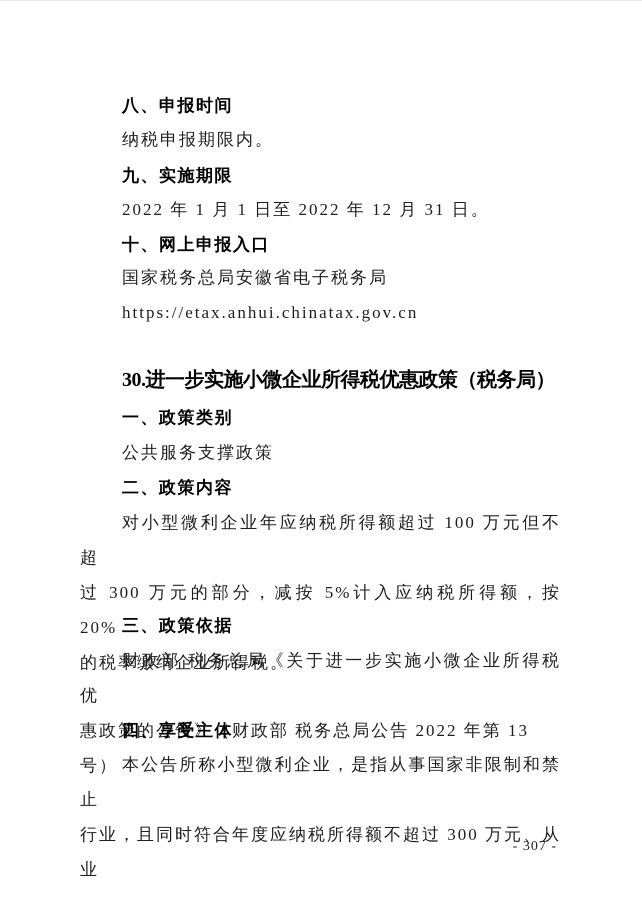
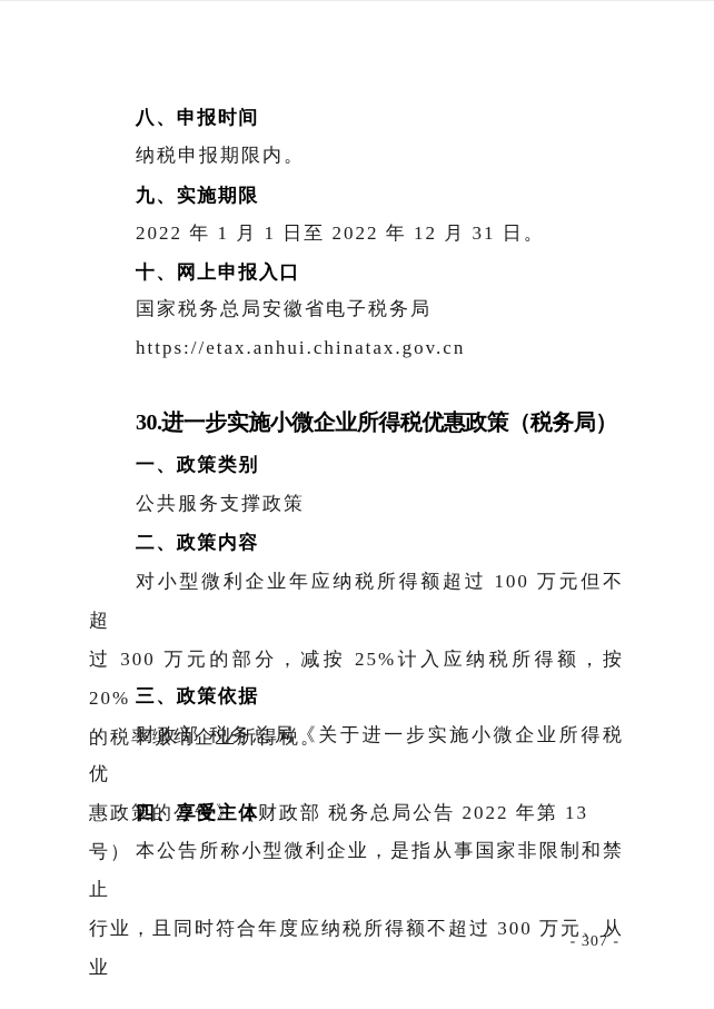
  八、申报时间
  纳税申报期限内。
  九、实施期限
  2022 年 1 月 1 日至 2022 年 12 月 31 日。
  十、网上申报入口
  国家税务总局安徽省电子税务局
  https://etax.anhui.chinatax.gov.cn
  30.进一步实施小微企业所得税优惠政策（税务局）
  一、政策类别
  公共服务支撑政策
  二、政策内容
  对小型微利企业年应纳税所得额超过 100 万元但不超
- 过 300 万元的部分，减按 5%计入应纳税所得额，按 20%
+ 过 300 万元的部分，减按 25%计入应纳税所得额，按 20%
  的税率缴纳企业所得税。
  三、政策依据
  财政部 税务总局《关于进一步实施小微企业所得税优
  惠政策的公告》（财政部 税务总局公告 2022 年第 13 号）
  四、享受主体
  本公告所称小型微利企业，是指从事国家非限制和禁止
  行业，且同时符合年度应纳税所得额不超过 300 万元、从业
  - 307 -
